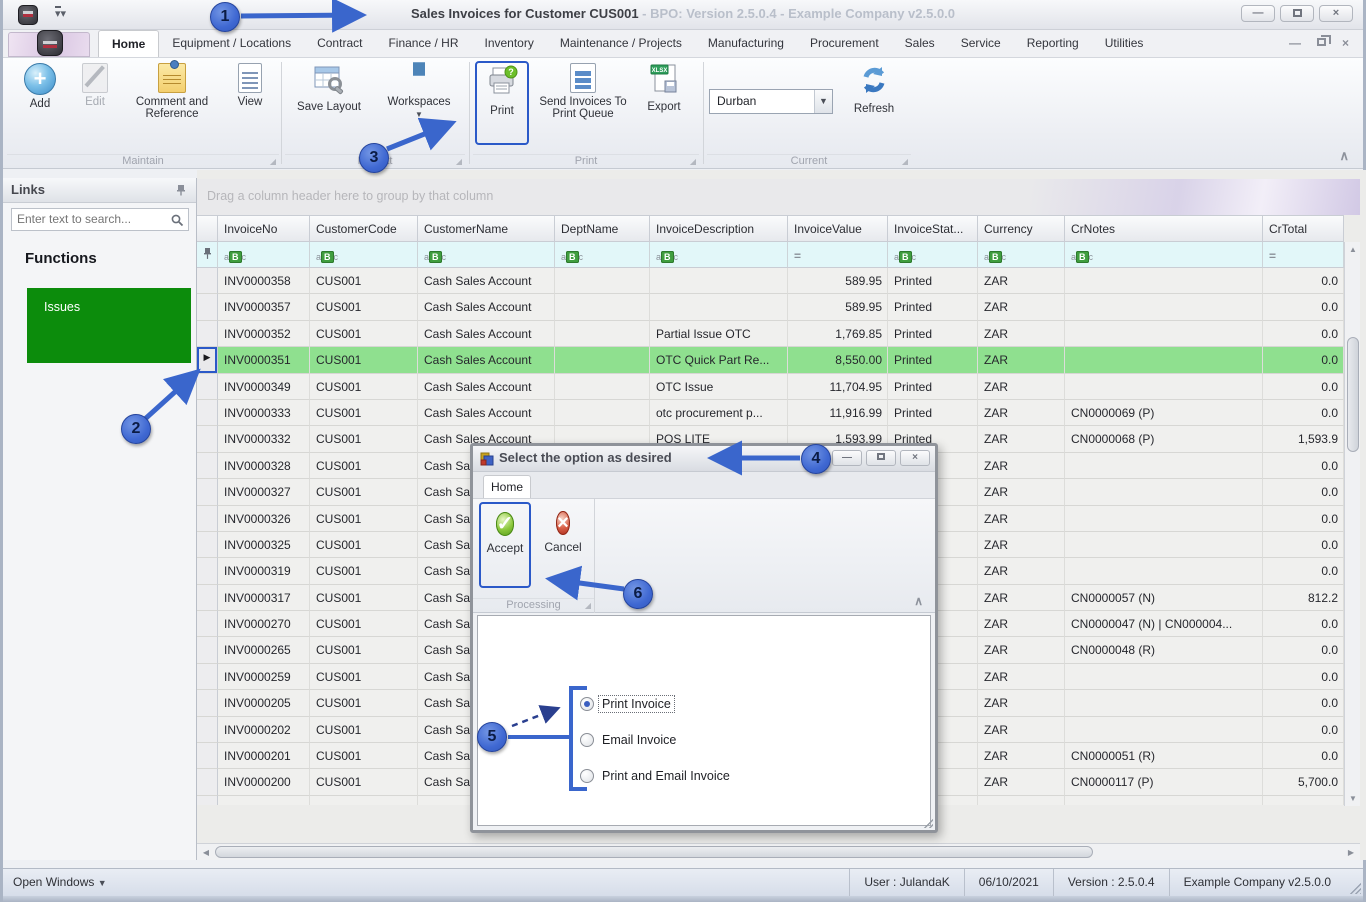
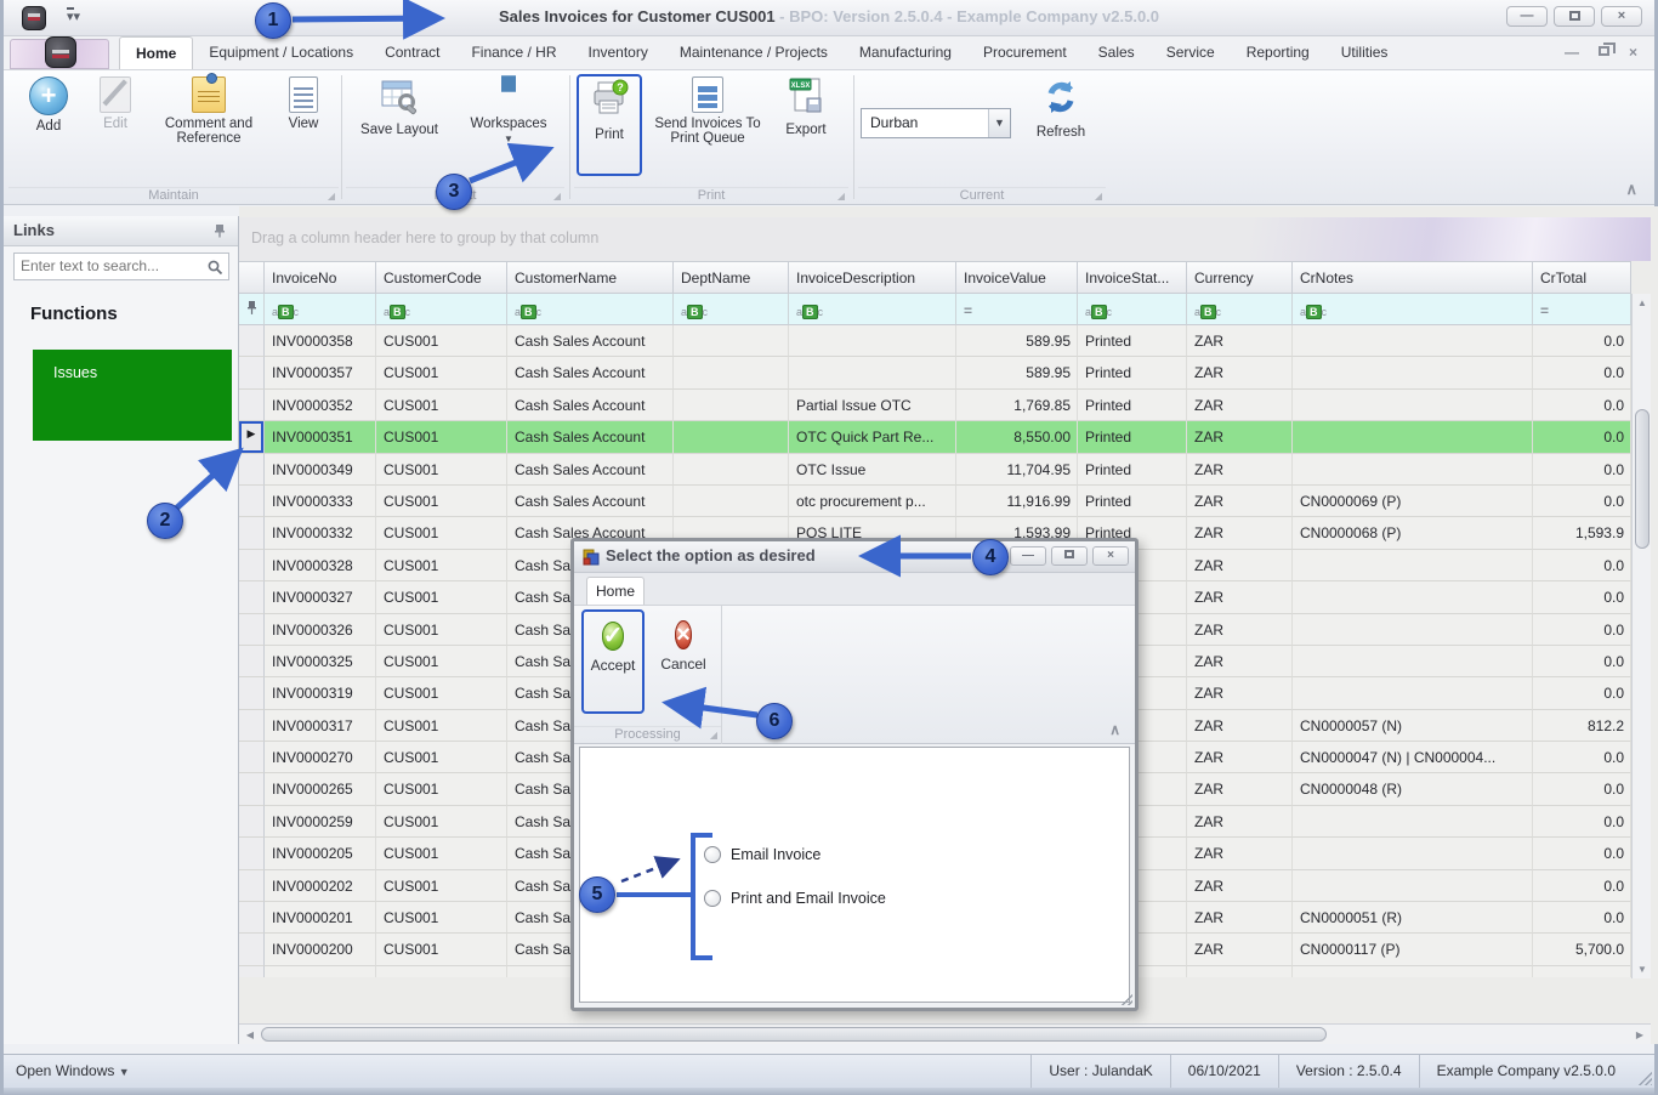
  ▾
  Sales Invoices for Customer CUS001 - BPO: Version 2.5.0.4 - Example Company v2.5.0.0
  —
  ×
  Home
  Equipment / Locations
  Contract
  Finance / HR
  Inventory
  Maintenance / Projects
  Manufacturing
  Procurement
  Sales
  Service
  Reporting
  Utilities
  —
  ×
  +
  Add
  Edit
  Comment and Reference
  View
  Maintain
  ◢
  Save Layout
  Workspaces
  ▼
  ◢
  ?
  Print
  Send Invoices To Print Queue
  Export
  Print
  ◢
  Durban
  ▼
  Refresh
  Current
  ◢
  ∧
  Links
  Enter text to search...
  Functions
  Issues
  Drag a column header here to group by that column
  InvoiceNo
  CustomerCode
  CustomerName
  DeptName
  InvoiceDescription
  InvoiceValue
  InvoiceStat...
  Currency
  CrNotes
  CrTotal
  a B c
  a B c
  a B c
  a B c
  a B c
  =
  a B c
  a B c
  a B c
  =
  INV0000358
  CUS001
  Cash Sales Account
  589.95
  Printed
  ZAR
  0.0
  INV0000357
  CUS001
  Cash Sales Account
  589.95
  Printed
  ZAR
  0.0
  INV0000352
  CUS001
  Cash Sales Account
  Partial Issue OTC
  1,769.85
  Printed
  ZAR
  0.0
  ▶
  INV0000351
  CUS001
  Cash Sales Account
  OTC Quick Part Re...
  8,550.00
  Printed
  ZAR
  0.0
  INV0000349
  CUS001
  Cash Sales Account
  OTC Issue
  11,704.95
  Printed
  ZAR
  0.0
  INV0000333
  CUS001
  Cash Sales Account
  otc procurement p...
  11,916.99
  Printed
  ZAR
  CN0000069 (P)
  0.0
  INV0000332
  CUS001
  Cash Sales Account
  POS LITE
  1,593.99
  Printed
  ZAR
  CN0000068 (P)
  1,593.9
  INV0000328
  CUS001
  ZAR
  0.0
  INV0000327
  CUS001
  ZAR
  0.0
  INV0000326
  CUS001
  ZAR
  0.0
  INV0000325
  CUS001
  ZAR
  0.0
  INV0000319
  CUS001
  ZAR
  0.0
  INV0000317
  CUS001
  ZAR
  CN0000057 (N)
  812.2
  INV0000270
  CUS001
  ZAR
  CN0000047 (N) | CN000004...
  0.0
  INV0000265
  CUS001
  ZAR
  CN0000048 (R)
  0.0
  INV0000259
  CUS001
  ZAR
  0.0
  INV0000205
  CUS001
  ZAR
  0.0
  INV0000202
  CUS001
  ZAR
  0.0
  INV0000201
  CUS001
  ZAR
  CN0000051 (R)
  0.0
  INV0000200
  CUS001
  ZAR
  CN0000117 (P)
  5,700.0
  ▲
  ▼
  ◀
  ▶
  Select the option as desired
  —
  ×
  Home
  ✓ Accept
  × Cancel
  Processing
  ◢
  ∧
- Print Invoice
  Email Invoice
  Print and Email Invoice
  Open Windows ▼
  User : JulandaK
  06/10/2021
  Version : 2.5.0.4
  Example Company v2.5.0.0
  1
  2
  3
  4
  5
  6
